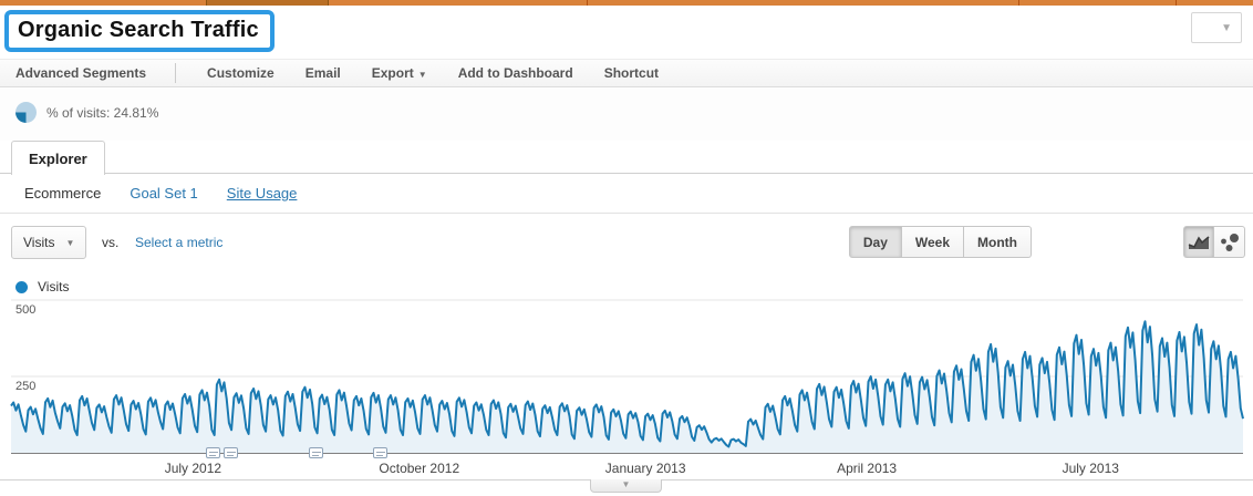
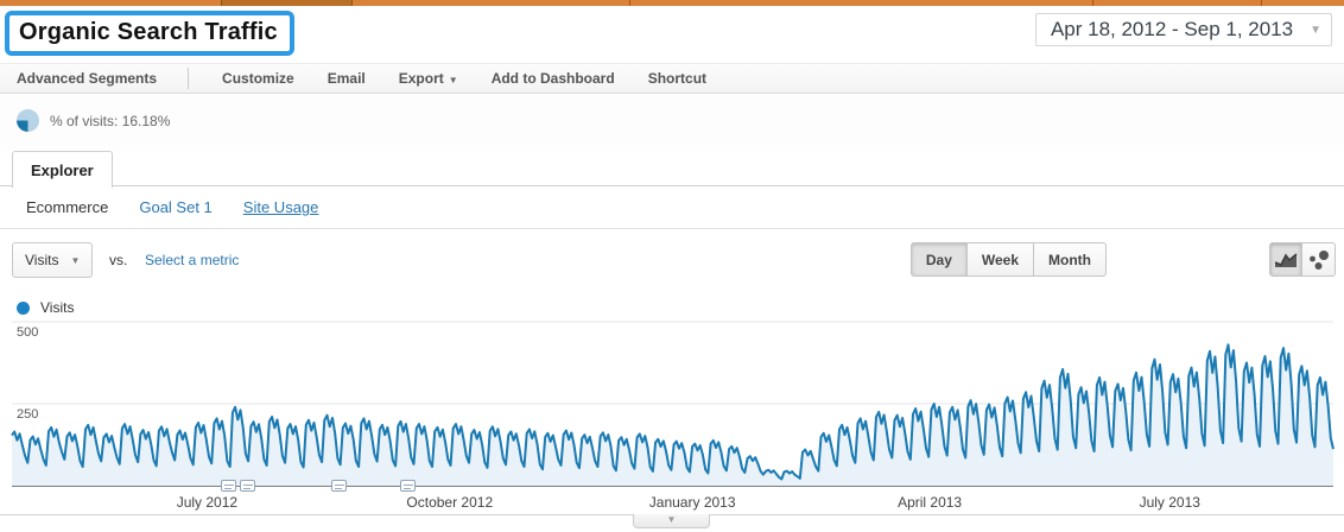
  Organic Search Traffic
+ Apr 18, 2012 - Sep 1, 2013
  ▼
  Advanced Segments
  Customize
  Email
  Export ▼
  Add to Dashboard
  Shortcut
- % of visits: 24.81%
+ % of visits: 16.18%
  Explorer
  Ecommerce
  Goal Set 1
  Site Usage
  Visits
  ▼
  vs.
  Select a metric
  Day
  Week
  Month
  Visits
  250
  500
  July 2012
  October 2012
  January 2013
  April 2013
  July 2013
  ▼
